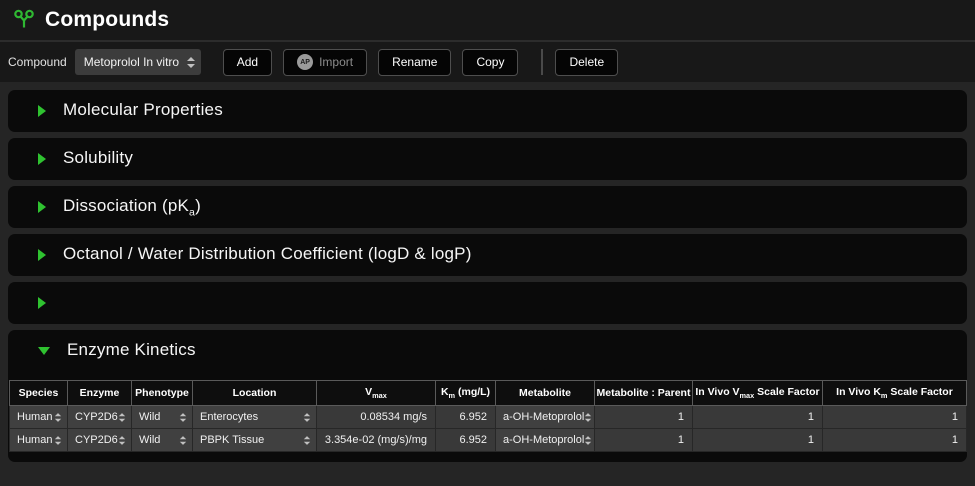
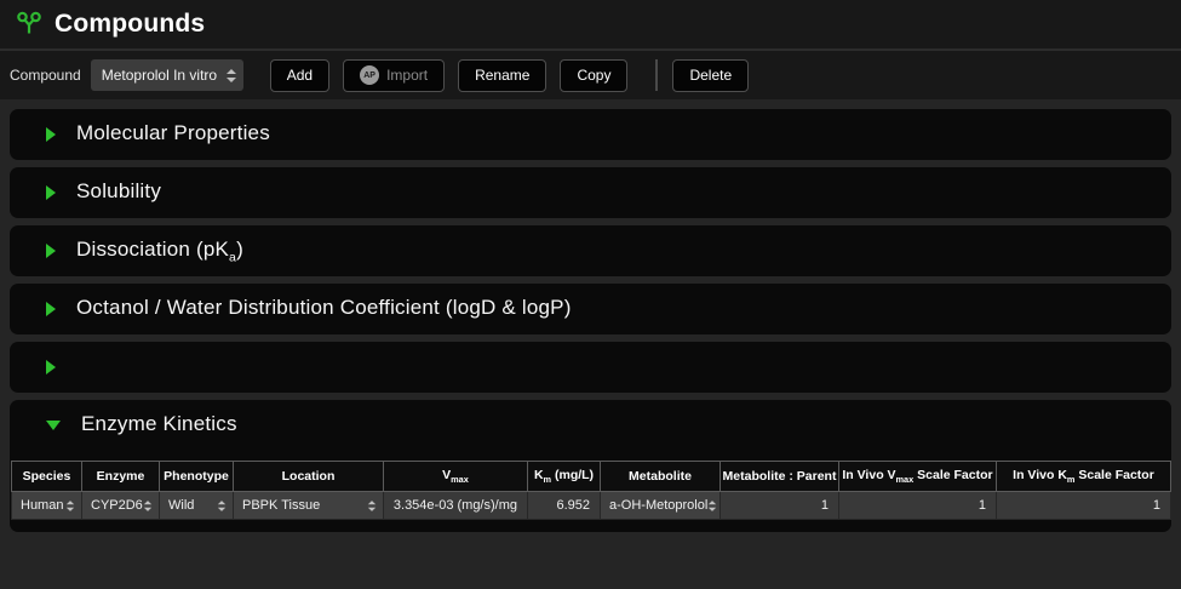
  Compounds
  Compound
  Metoprolol In vitro
  Add
  Import
  Rename
  Copy
  Delete
  Molecular Properties
  Solubility
  Dissociation (pKa)
  Octanol / Water Distribution Coefficient (logD & logP)
  Enzyme Kinetics
  Species	Enzyme	Phenotype	Location	Vmax	Km (mg/L)	Metabolite	Metabolite : Parent	In Vivo Vmax Scale Factor	In Vivo Km Scale Factor
- Human	CYP2D6	Wild	Enterocytes	0.08534 mg/s	6.952	a-OH-Metoprolol	1	1	1
- Human	CYP2D6	Wild	PBPK Tissue	3.354e-02 (mg/s)/mg	6.952	a-OH-Metoprolol	1	1	1
+ Human	CYP2D6	Wild	PBPK Tissue	3.354e-03 (mg/s)/mg	6.952	a-OH-Metoprolol	1	1	1
